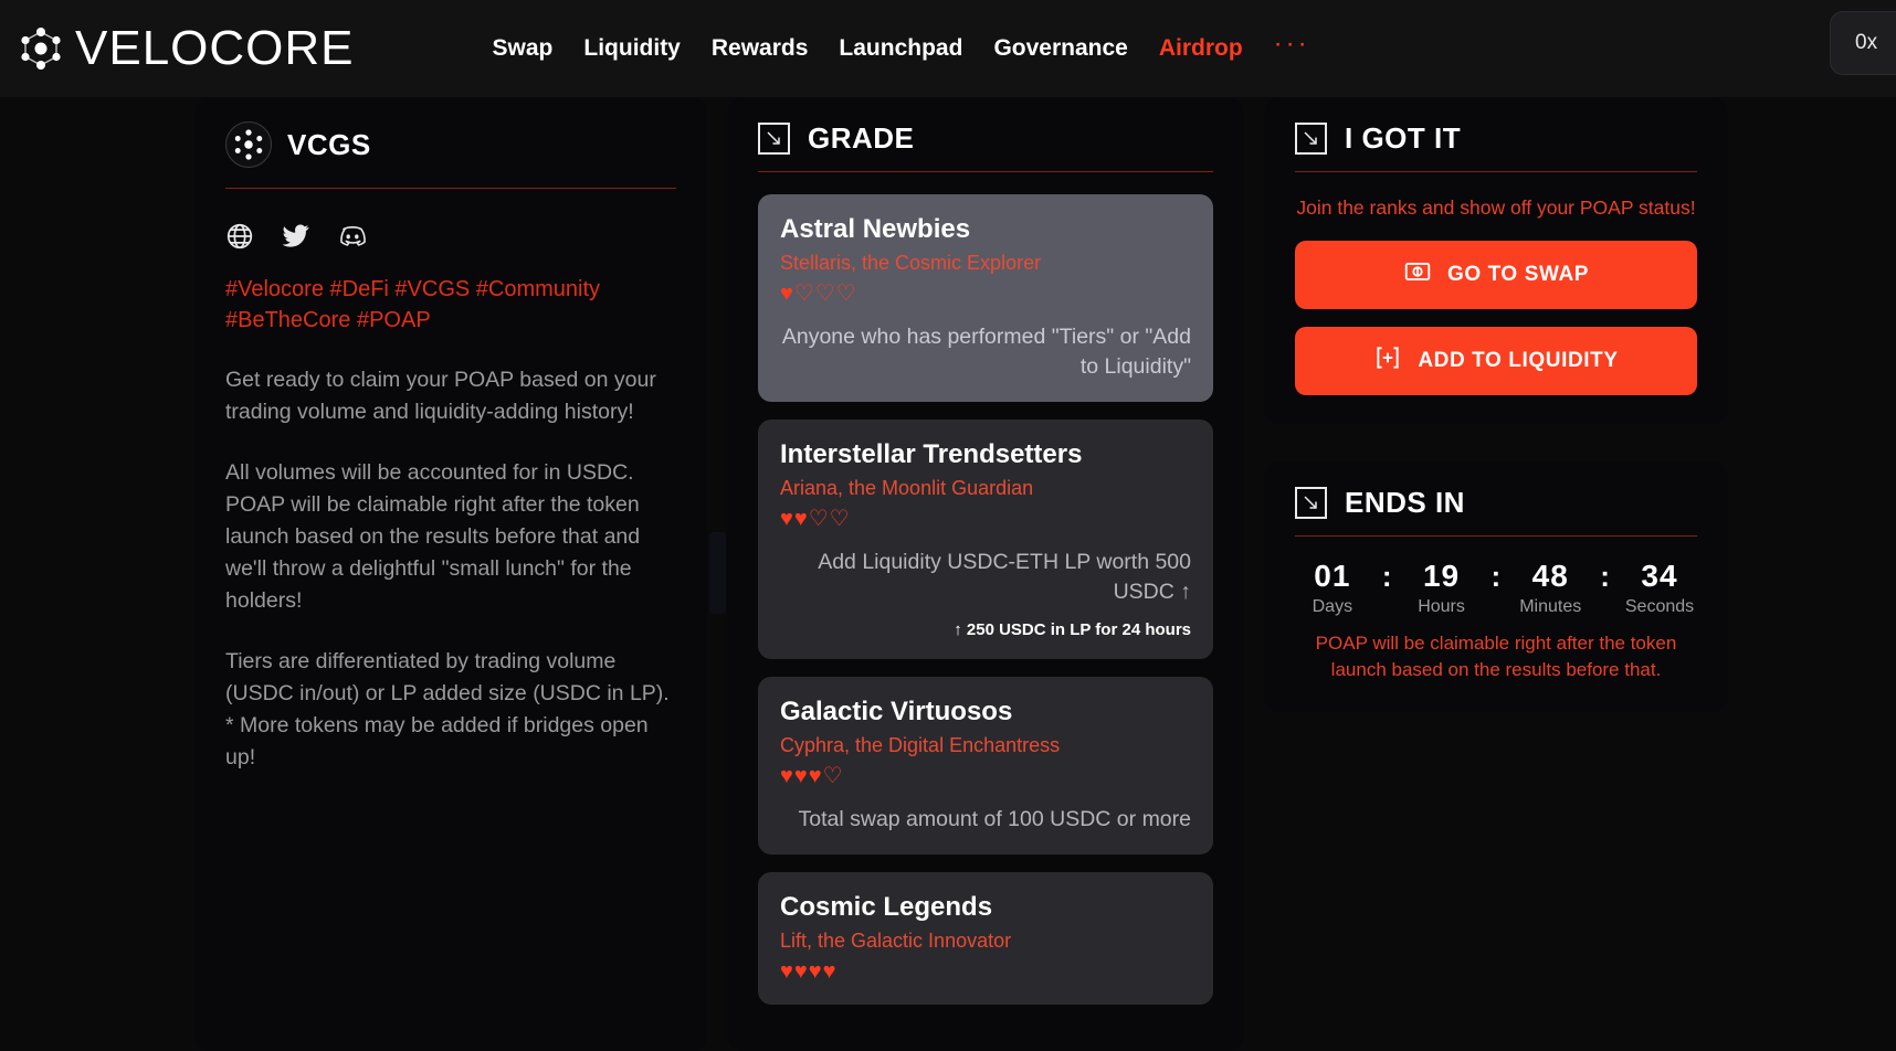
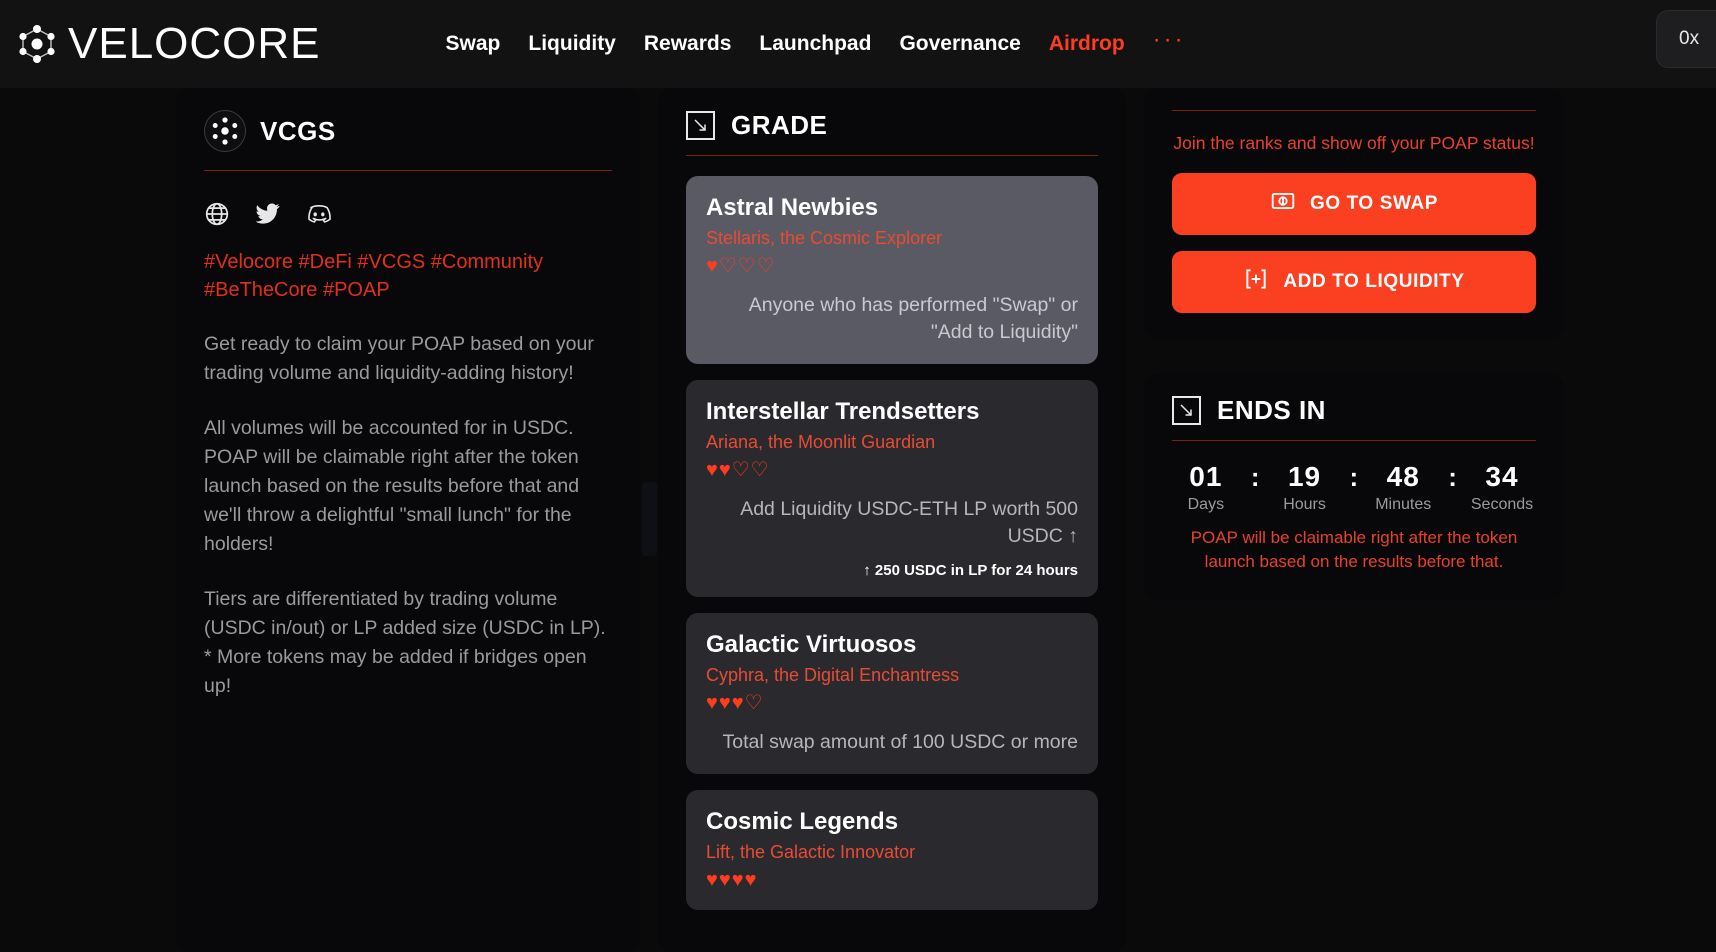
  VELOCORE
  Swap
  Liquidity
  Rewards
  Launchpad
  Governance
  Airdrop
  ···
  0x
  VCGS
  #Velocore #DeFi #VCGS #Community #BeTheCore #POAP
  Get ready to claim your POAP based on your trading volume and liquidity-adding history!
  All volumes will be accounted for in USDC. POAP will be claimable right after the token launch based on the results before that and we'll throw a delightful "small lunch" for the holders!
  Tiers are differentiated by trading volume (USDC in/out) or LP added size (USDC in LP). * More tokens may be added if bridges open up!
  GRADE
  Astral Newbies
  Stellaris, the Cosmic Explorer
  ♥♡♡♡
- Anyone who has performed "Tiers" or "Add to Liquidity"
+ Anyone who has performed "Swap" or "Add to Liquidity"
  Interstellar Trendsetters
  Ariana, the Moonlit Guardian
  ♥♥♡♡
  Add Liquidity USDC-ETH LP worth 500 USDC ↑
  ↑ 250 USDC in LP for 24 hours
  Galactic Virtuosos
  Cyphra, the Digital Enchantress
  ♥♥♥♡
  Total swap amount of 100 USDC or more
  Cosmic Legends
  Lift, the Galactic Innovator
  ♥♥♥♥
- I GOT IT
  Join the ranks and show off your POAP status!
  GO TO SWAP
  ADD TO LIQUIDITY
  ENDS IN
  01
  Days
  :
  19
  Hours
  :
  48
  Minutes
  :
  34
  Seconds
  POAP will be claimable right after the token launch based on the results before that.
